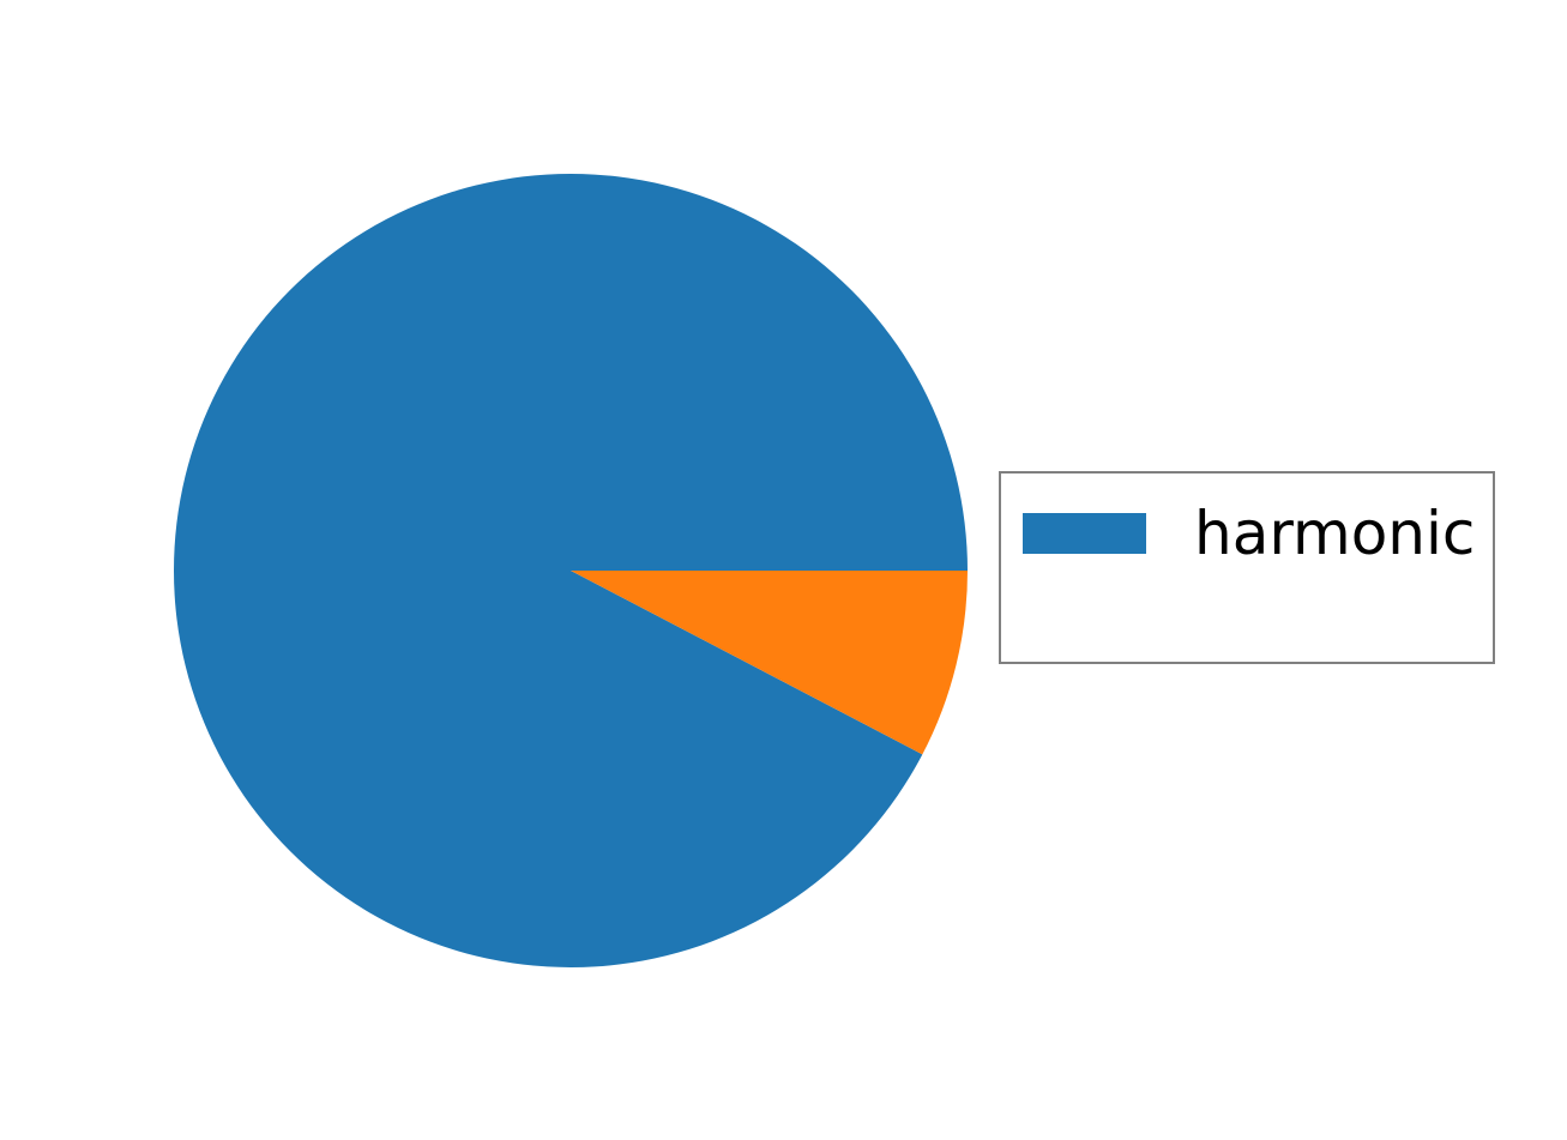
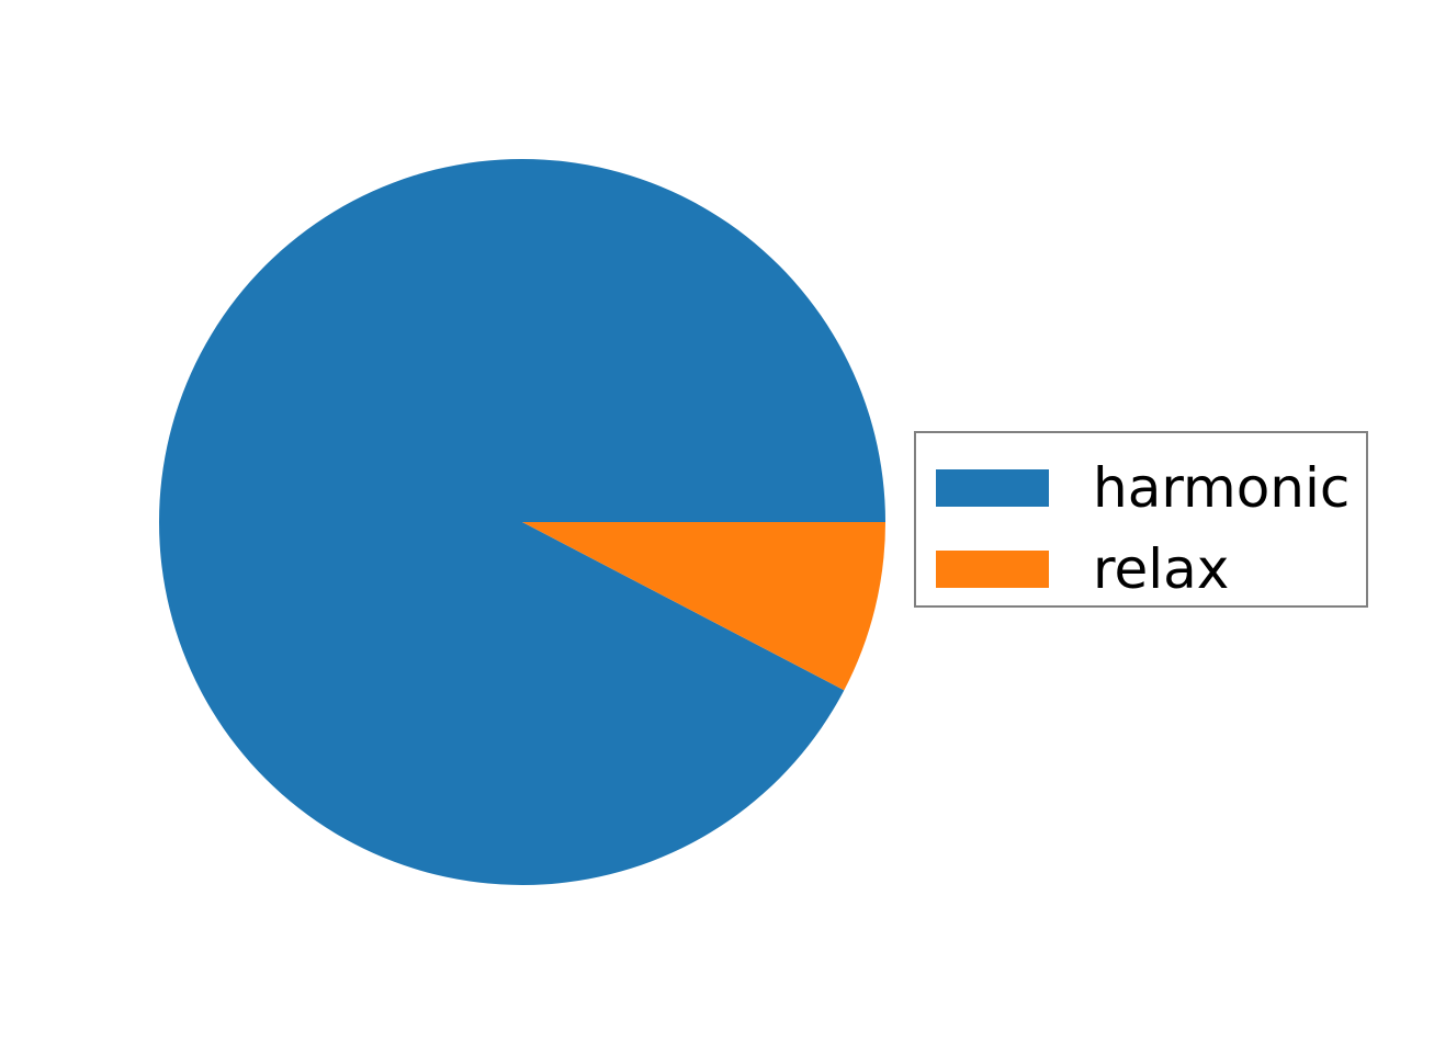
  harmonic
+ relax
